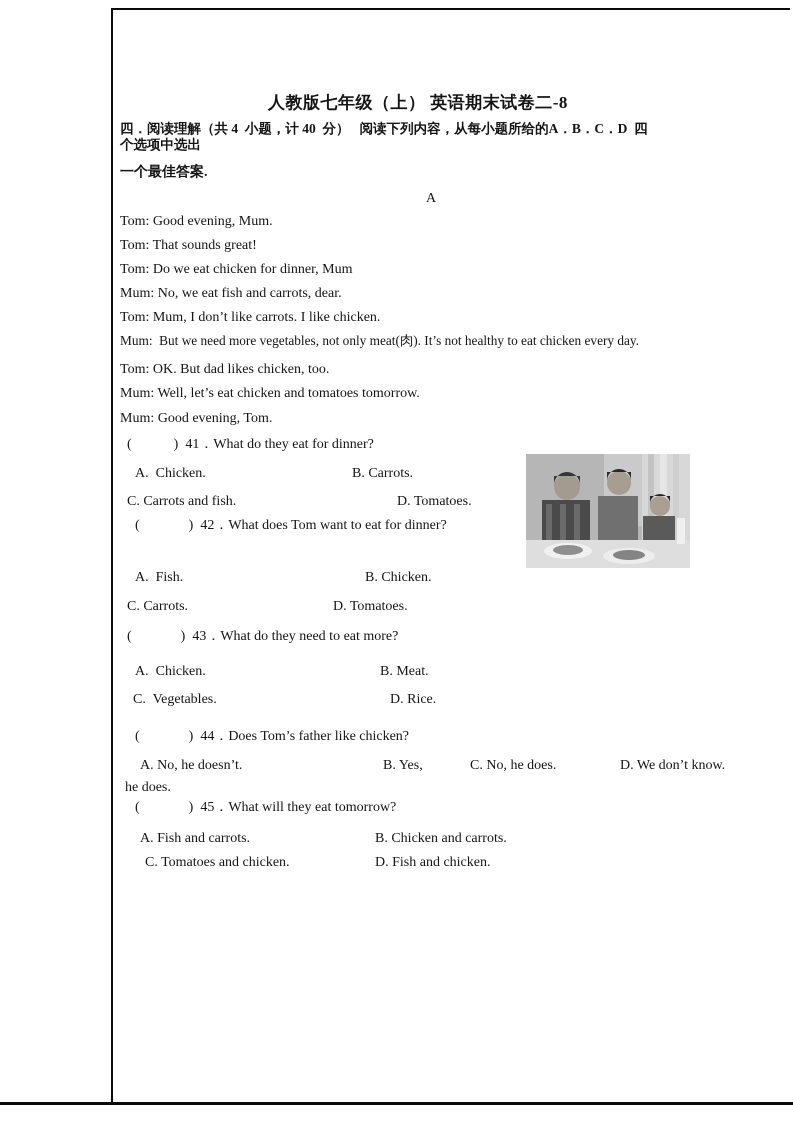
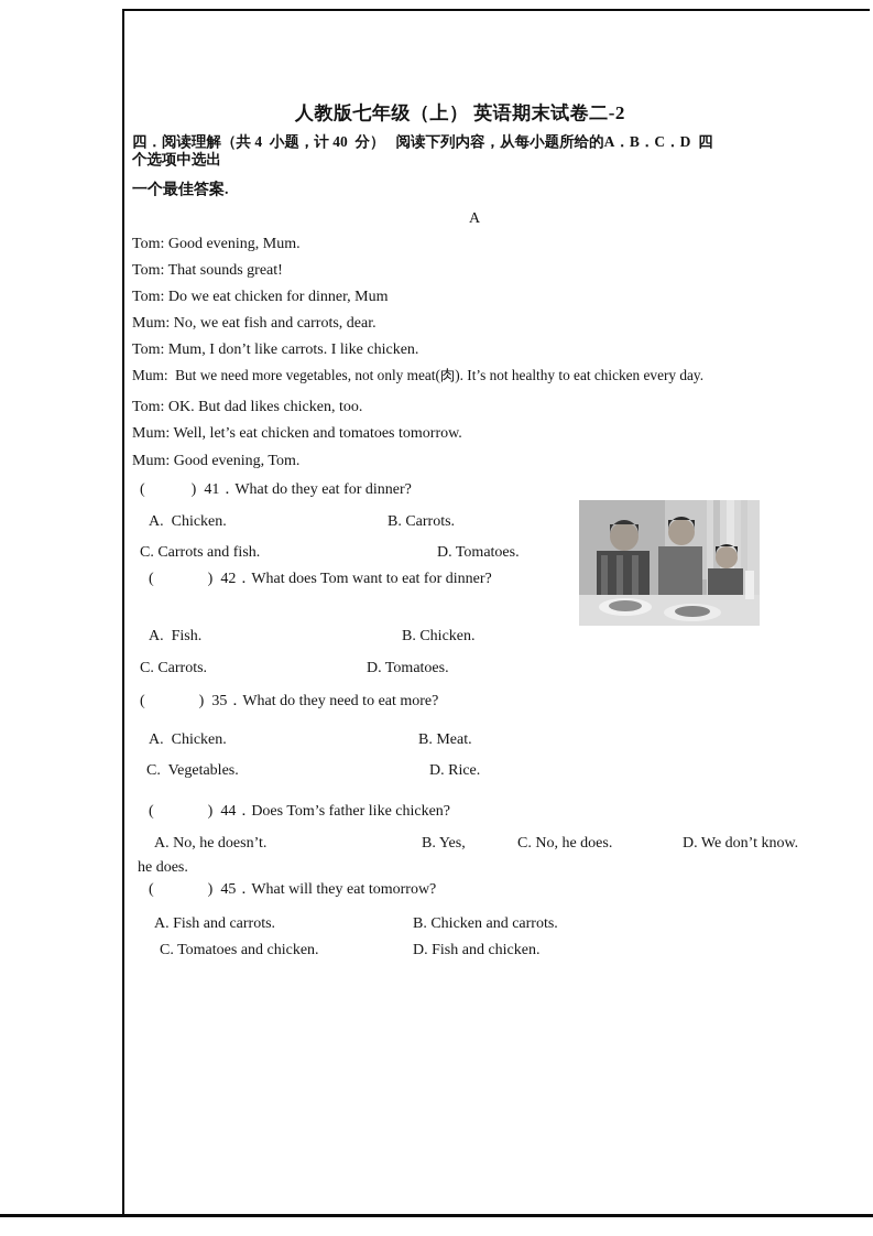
- 人教版七年级（上） 英语期末试卷二-8
+ 人教版七年级（上） 英语期末试卷二-2
  四．阅读理解（共 4 小题，计 40 分） 阅读下列内容，从每小题所给的A．B．C．D 四
  个选项中选出
  一个最佳答案.
  A
  Tom: Good evening, Mum.
  Tom: That sounds great!
  Tom: Do we eat chicken for dinner, Mum
  Mum: No, we eat fish and carrots, dear.
  Tom: Mum, I don’t like carrots. I like chicken.
  Mum: But we need more vegetables, not only meat(肉). It’s not healthy to eat chicken every day.
  Tom: OK. But dad likes chicken, too.
  Mum: Well, let’s eat chicken and tomatoes tomorrow.
  Mum: Good evening, Tom.
  ( ) 41．What do they eat for dinner?
  A. Chicken.
  B. Carrots.
  C. Carrots and fish.
  D. Tomatoes.
  ( ) 42．What does Tom want to eat for dinner?
  A. Fish.
  B. Chicken.
  C. Carrots.
  D. Tomatoes.
- ( ) 43．What do they need to eat more?
+ ( ) 35．What do they need to eat more?
  A. Chicken.
  B. Meat.
  C. Vegetables.
  D. Rice.
  ( ) 44．Does Tom’s father like chicken?
  A. No, he doesn’t.
  B. Yes,
  C. No, he does.
  D. We don’t know.
  he does.
  ( ) 45．What will they eat tomorrow?
  A. Fish and carrots.
  B. Chicken and carrots.
  C. Tomatoes and chicken.
  D. Fish and chicken.
